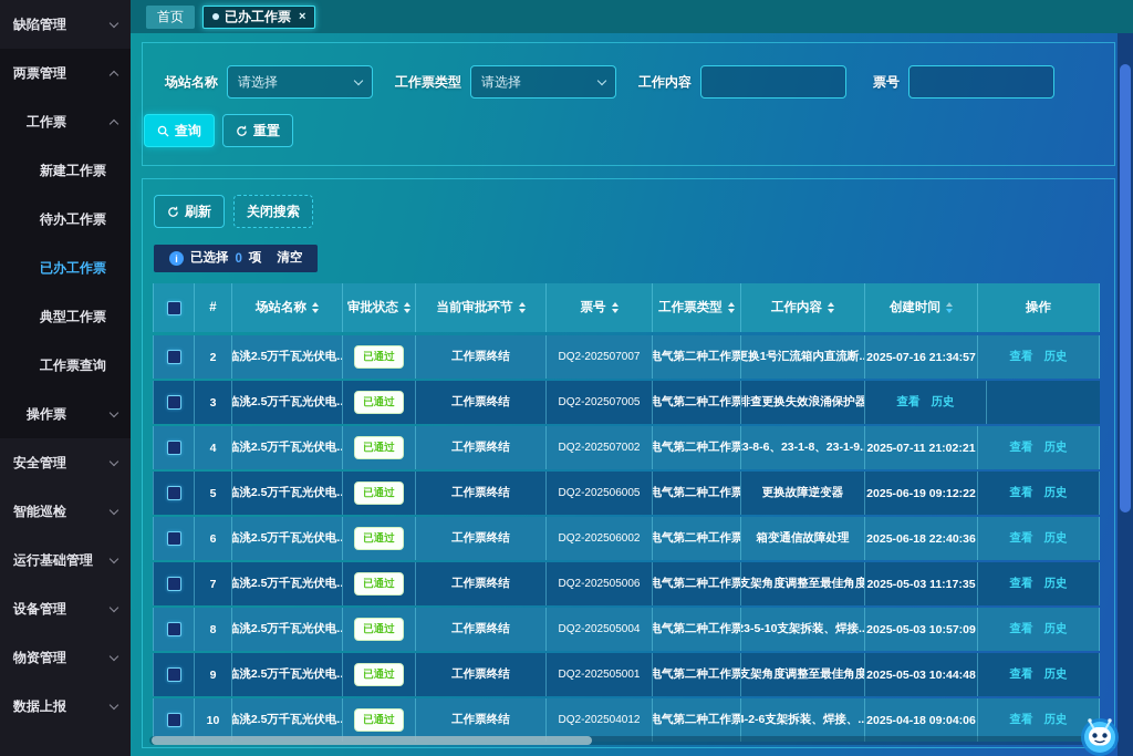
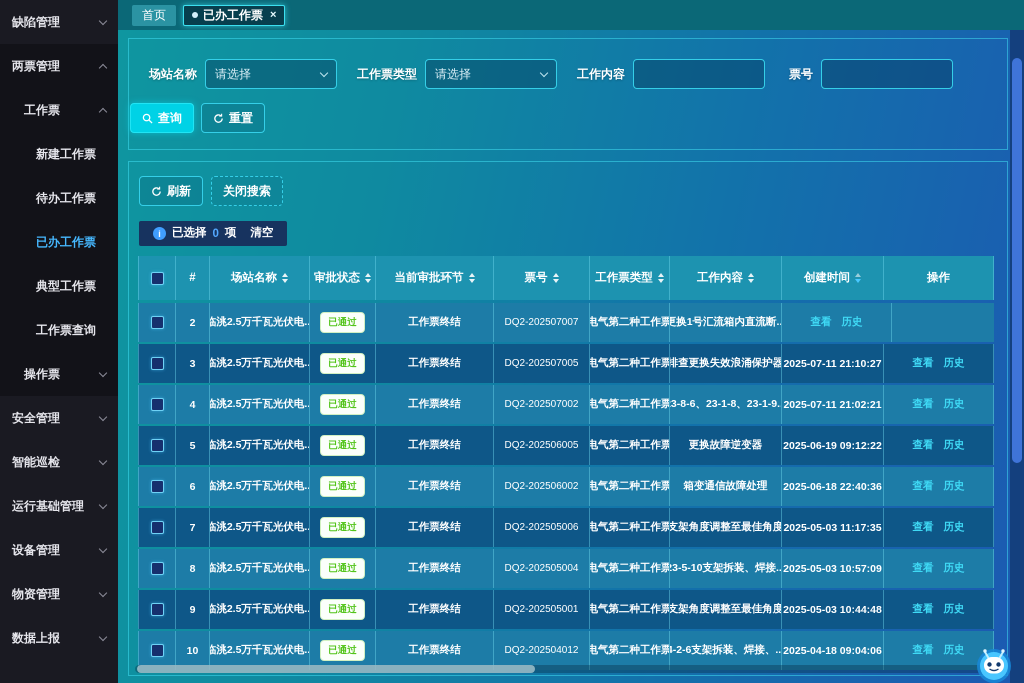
  缺陷管理
  两票管理
  工作票
  新建工作票
  待办工作票
  已办工作票
  典型工作票
  工作票查询
  操作票
  安全管理
  智能巡检
  运行基础管理
  设备管理
  物资管理
  数据上报
  首页
  已办工作票
  ×
  场站名称
  请选择
  工作票类型
  请选择
  工作内容
  票号
  查询
  重置
  刷新
  关闭搜索
  i
  已选择
  0
  项
  清空
  #
  场站名称
  审批状态
  当前审批环节
  票号
  工作票类型
  工作内容
  创建时间
  操作
  2
  临洮2.5万千瓦光伏电..
  已通过
  工作票终结
  DQ2-202507007
  电气第二种工作票
  更换1号汇流箱内直流断..
- 2025-07-16 21:34:57
  查看
  历史
  3
  临洮2.5万千瓦光伏电..
  已通过
  工作票终结
  DQ2-202507005
  电气第二种工作票
  排查更换失效浪涌保护器
+ 2025-07-11 21:10:27
  查看
  历史
  4
  临洮2.5万千瓦光伏电..
  已通过
  工作票终结
  DQ2-202507002
  电气第二种工作票
  3-8-6、23-1-8、23-1-9..
  2025-07-11 21:02:21
  查看
  历史
  5
  临洮2.5万千瓦光伏电..
  已通过
  工作票终结
  DQ2-202506005
  电气第二种工作票
  更换故障逆变器
  2025-06-19 09:12:22
  查看
  历史
  6
  临洮2.5万千瓦光伏电..
  已通过
  工作票终结
  DQ2-202506002
  电气第二种工作票
  箱变通信故障处理
  2025-06-18 22:40:36
  查看
  历史
  7
  临洮2.5万千瓦光伏电..
  已通过
  工作票终结
  DQ2-202505006
  电气第二种工作票
  支架角度调整至最佳角度
  2025-05-03 11:17:35
  查看
  历史
  8
  临洮2.5万千瓦光伏电..
  已通过
  工作票终结
  DQ2-202505004
  电气第二种工作票
  23-5-10支架拆装、焊接..
  2025-05-03 10:57:09
  查看
  历史
  9
  临洮2.5万千瓦光伏电..
  已通过
  工作票终结
  DQ2-202505001
  电气第二种工作票
  支架角度调整至最佳角度
  2025-05-03 10:44:48
  查看
  历史
  10
  临洮2.5万千瓦光伏电..
  已通过
  工作票终结
  DQ2-202504012
  电气第二种工作票
  4-2-6支架拆装、焊接、..
  2025-04-18 09:04:06
  查看
  历史
